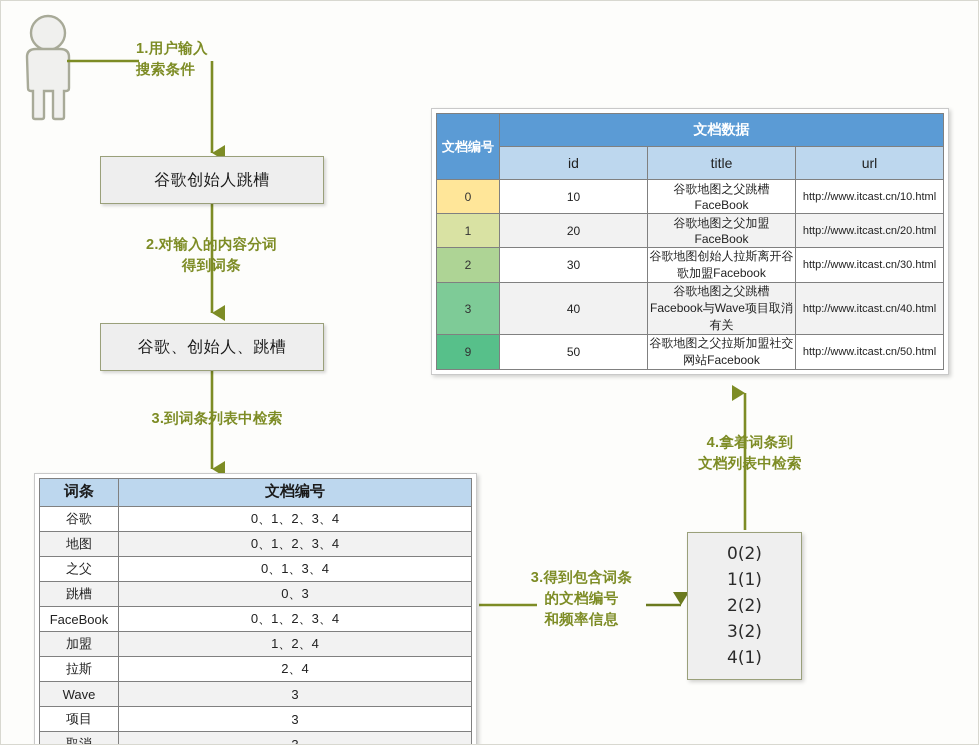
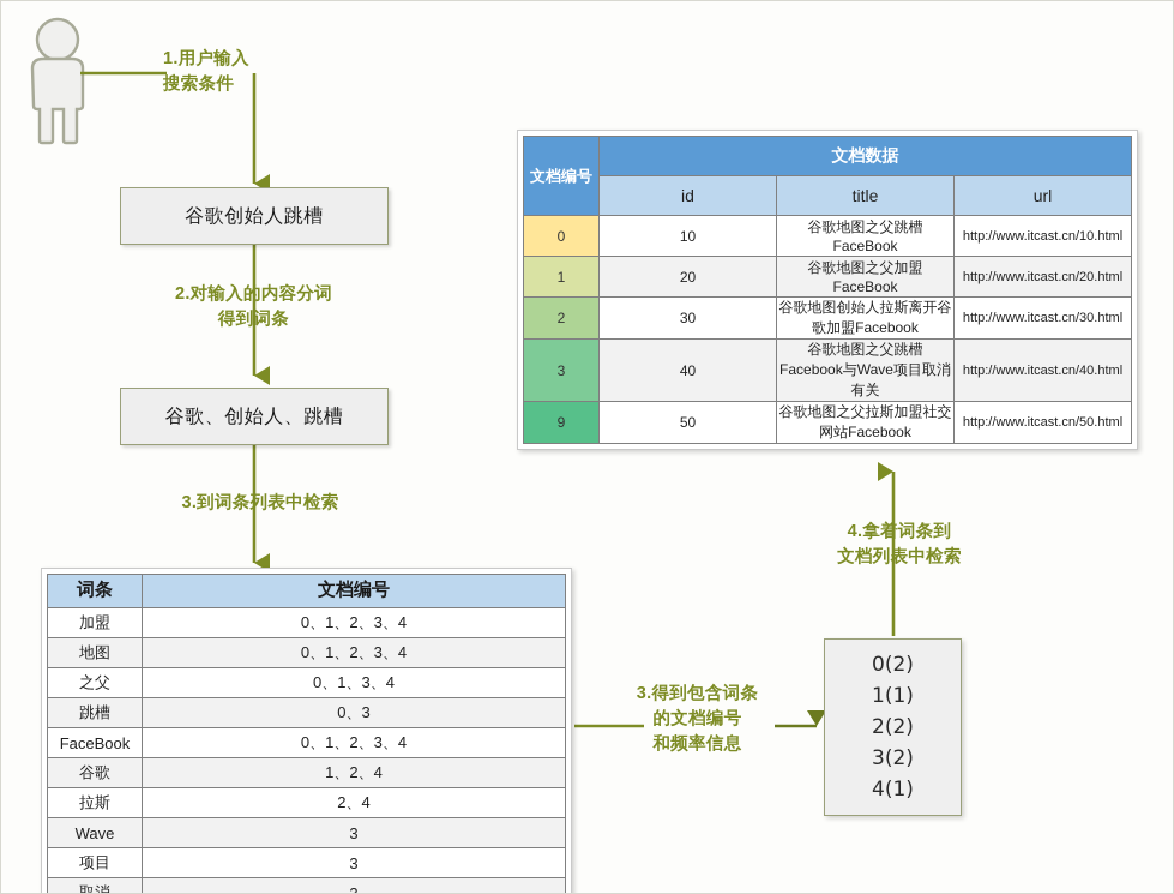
  1.用户输入
  搜索条件
  2.对输入的内容分词
  得到词条
  3.到词条列表中检索
  3.得到包含词条
  的文档编号
  和频率信息
  4.拿着词条到
  文档列表中检索
  谷歌创始人跳槽
  谷歌、创始人、跳槽
  文档编号	文档数据
  id	title	url
  0	10	谷歌地图之父跳槽FaceBook	http://www.itcast.cn/10.html
  1	20	谷歌地图之父加盟FaceBook	http://www.itcast.cn/20.html
  2	30	谷歌地图创始人拉斯离开谷歌加盟Facebook	http://www.itcast.cn/30.html
  3	40	谷歌地图之父跳槽Facebook与Wave项目取消有关	http://www.itcast.cn/40.html
  9	50	谷歌地图之父拉斯加盟社交网站Facebook	http://www.itcast.cn/50.html
  词条	文档编号
- 谷歌	0、1、2、3、4
+ 加盟	0、1、2、3、4
  地图	0、1、2、3、4
  之父	0、1、3、4
  跳槽	0、3
  FaceBook	0、1、2、3、4
- 加盟	1、2、4
+ 谷歌	1、2、4
  拉斯	2、4
  Wave	3
  项目	3
  0(2)
  1(1)
  2(2)
  3(2)
  4(1)
